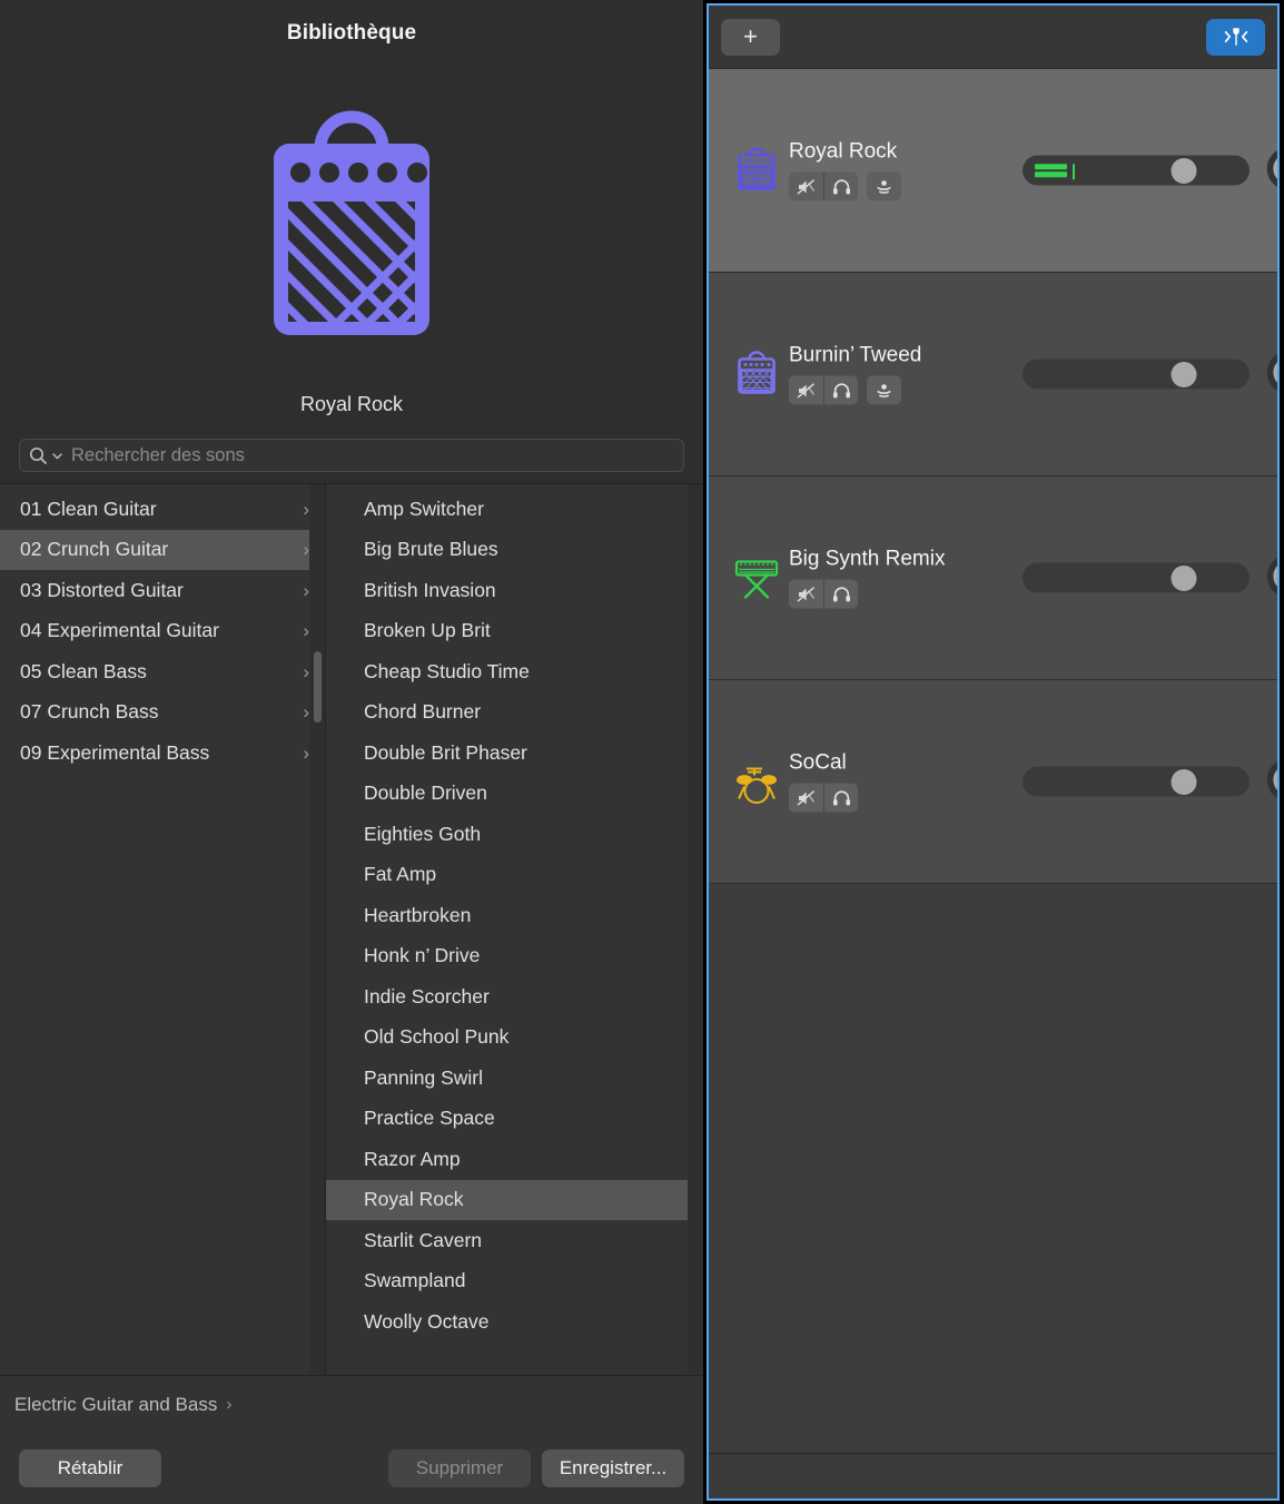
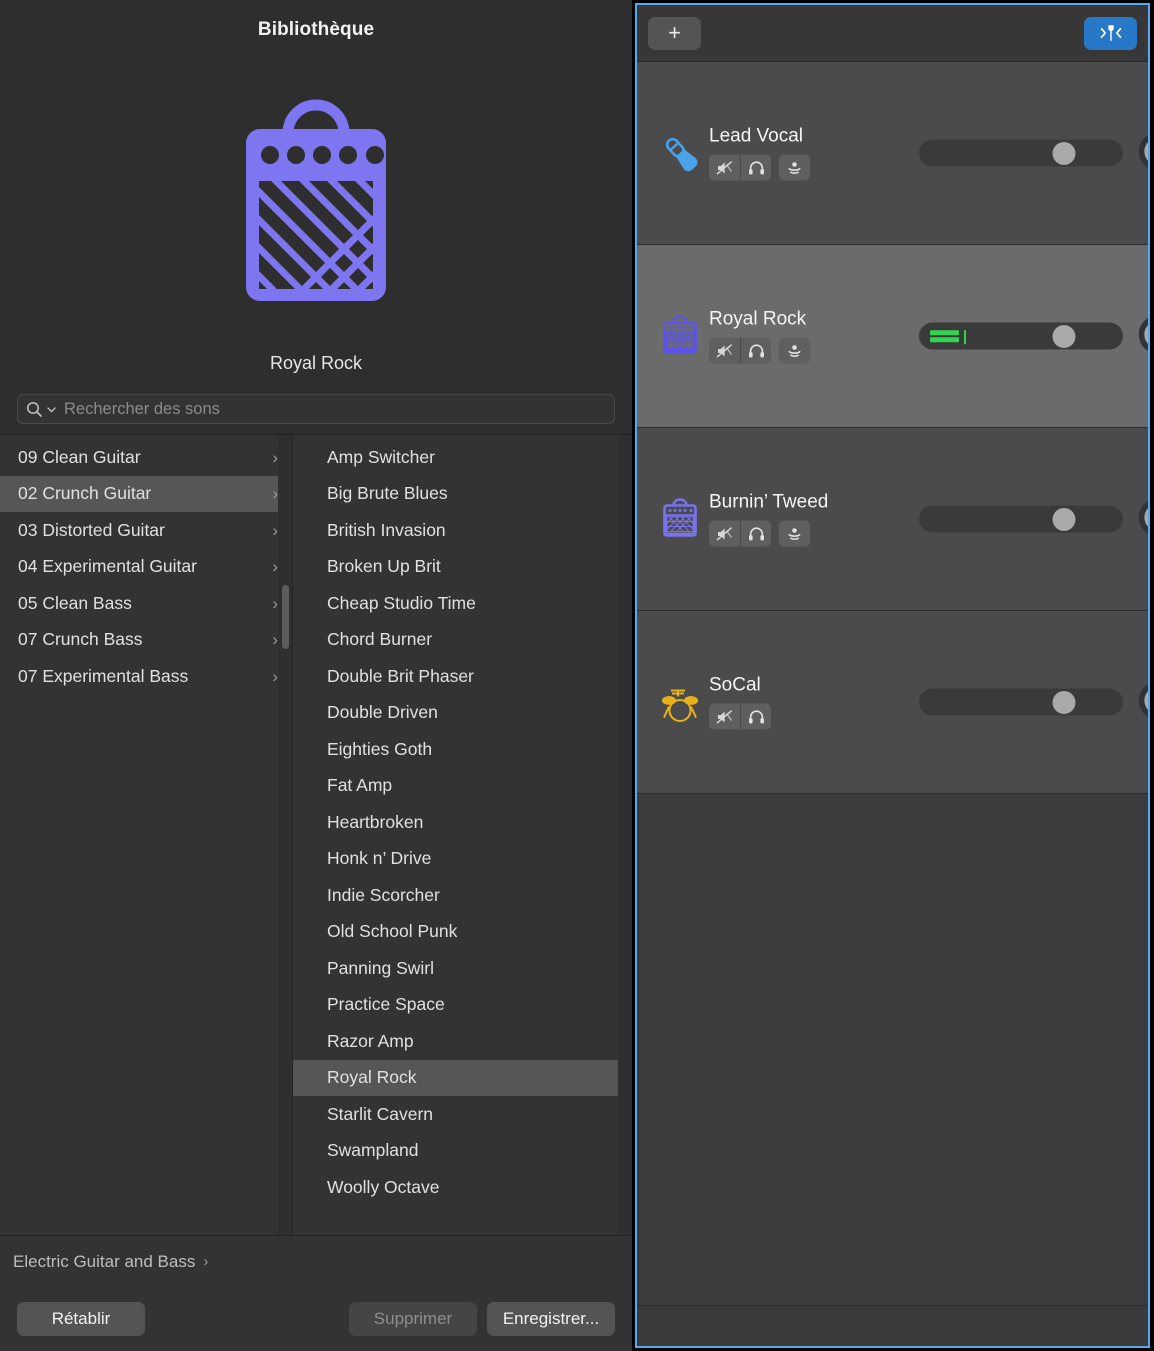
  Bibliothèque
  Royal Rock
  Rechercher des sons
- 01 Clean Guitar
+ 09 Clean Guitar
  ›
  02 Crunch Guitar
  ›
  03 Distorted Guitar
  ›
  04 Experimental Guitar
  ›
  05 Clean Bass
  ›
  07 Crunch Bass
  ›
- 09 Experimental Bass
+ 07 Experimental Bass
  ›
  Amp Switcher
  Big Brute Blues
  British Invasion
  Broken Up Brit
  Cheap Studio Time
  Chord Burner
  Double Brit Phaser
  Double Driven
  Eighties Goth
  Fat Amp
  Heartbroken
  Honk n’ Drive
  Indie Scorcher
  Old School Punk
  Panning Swirl
  Practice Space
  Razor Amp
  Royal Rock
  Starlit Cavern
  Swampland
  Woolly Octave
  Electric Guitar and Bass
  ›
  Rétablir
  Supprimer
  Enregistrer...
  +
+ Lead Vocal
  Royal Rock
  Burnin’ Tweed
- Big Synth Remix
  SoCal
